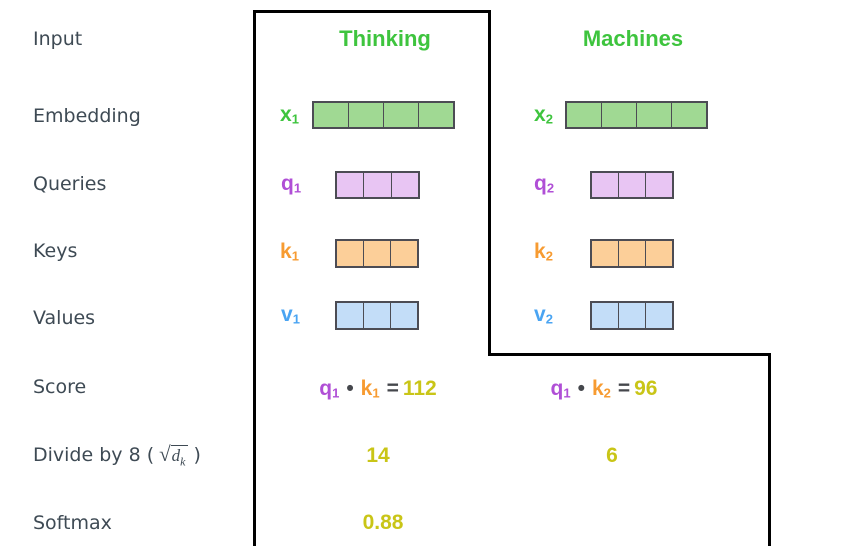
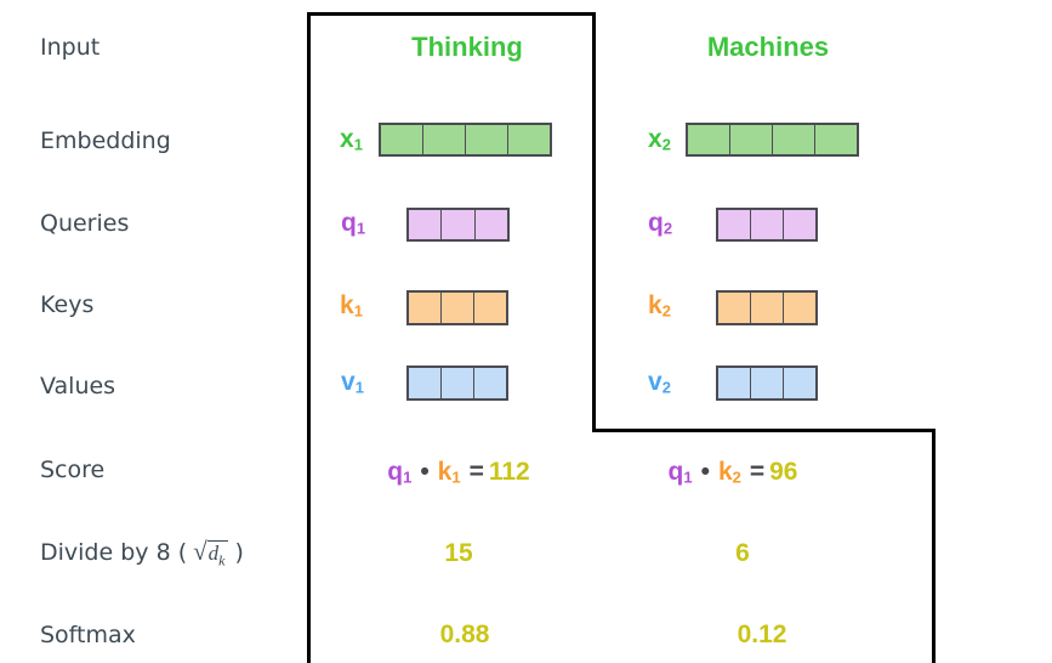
  Input
  Embedding
  Queries
  Keys
  Values
  Score
  Divide by 8 ( √dk )
  Softmax
  Thinking
  Machines
  x1
  q1
  k1
  v1
  x2
  q2
  k2
  v2
  q1 • k1 = 112
  q1 • k2 = 96
- 14
+ 15
  6
  0.88
+ 0.12
